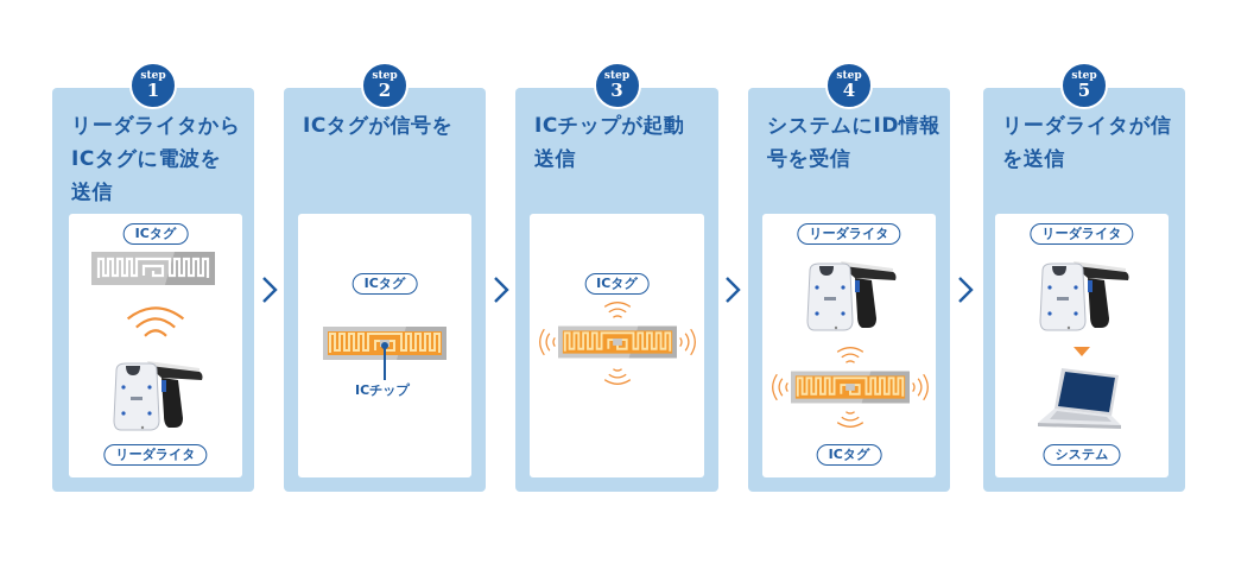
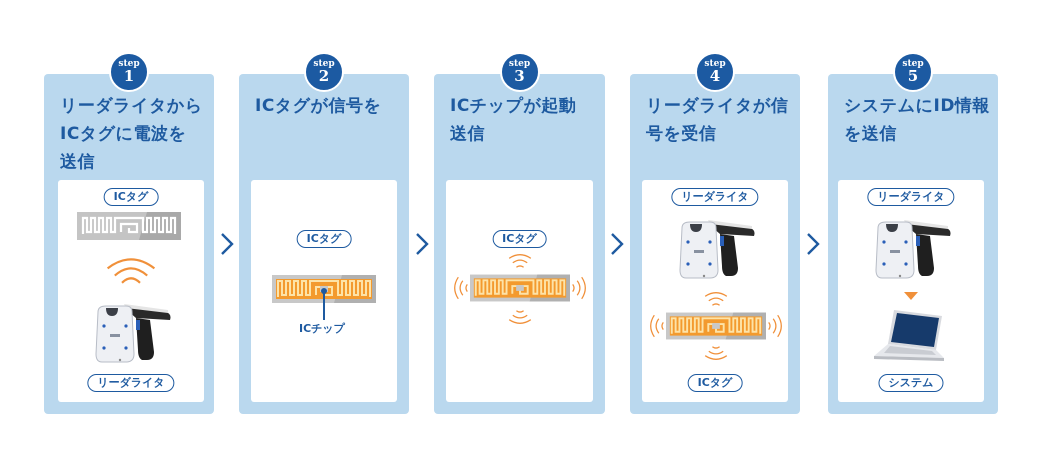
  step
  1
  リーダライタから
  ICタグに電波を
  送信
  ICタグ
  リーダライタ
  step
  2
  ICタグが信号を
  ICタグ
  ICチップ
  step
  3
  ICチップが起動
  送信
  ICタグ
  step
  4
- システムにID情報
+ リーダライタが信
  号を受信
  リーダライタ
  ICタグ
  step
  5
- リーダライタが信
+ システムにID情報
  を送信
  リーダライタ
  システム
